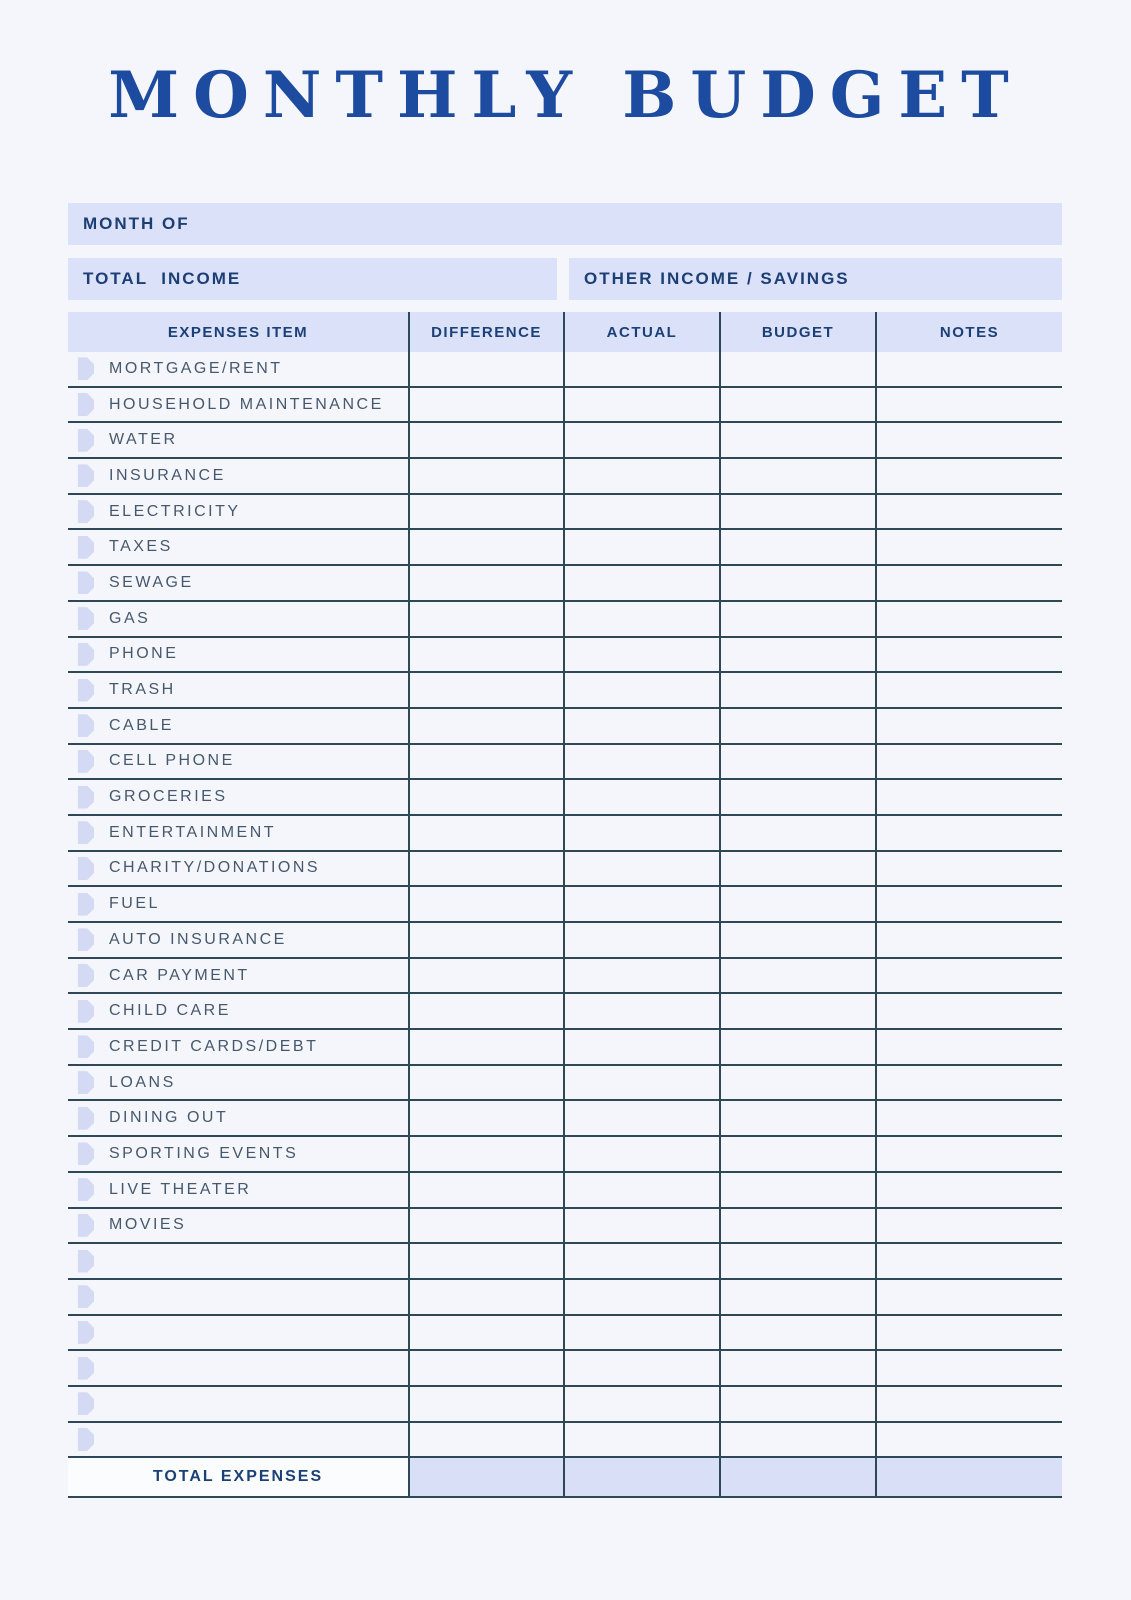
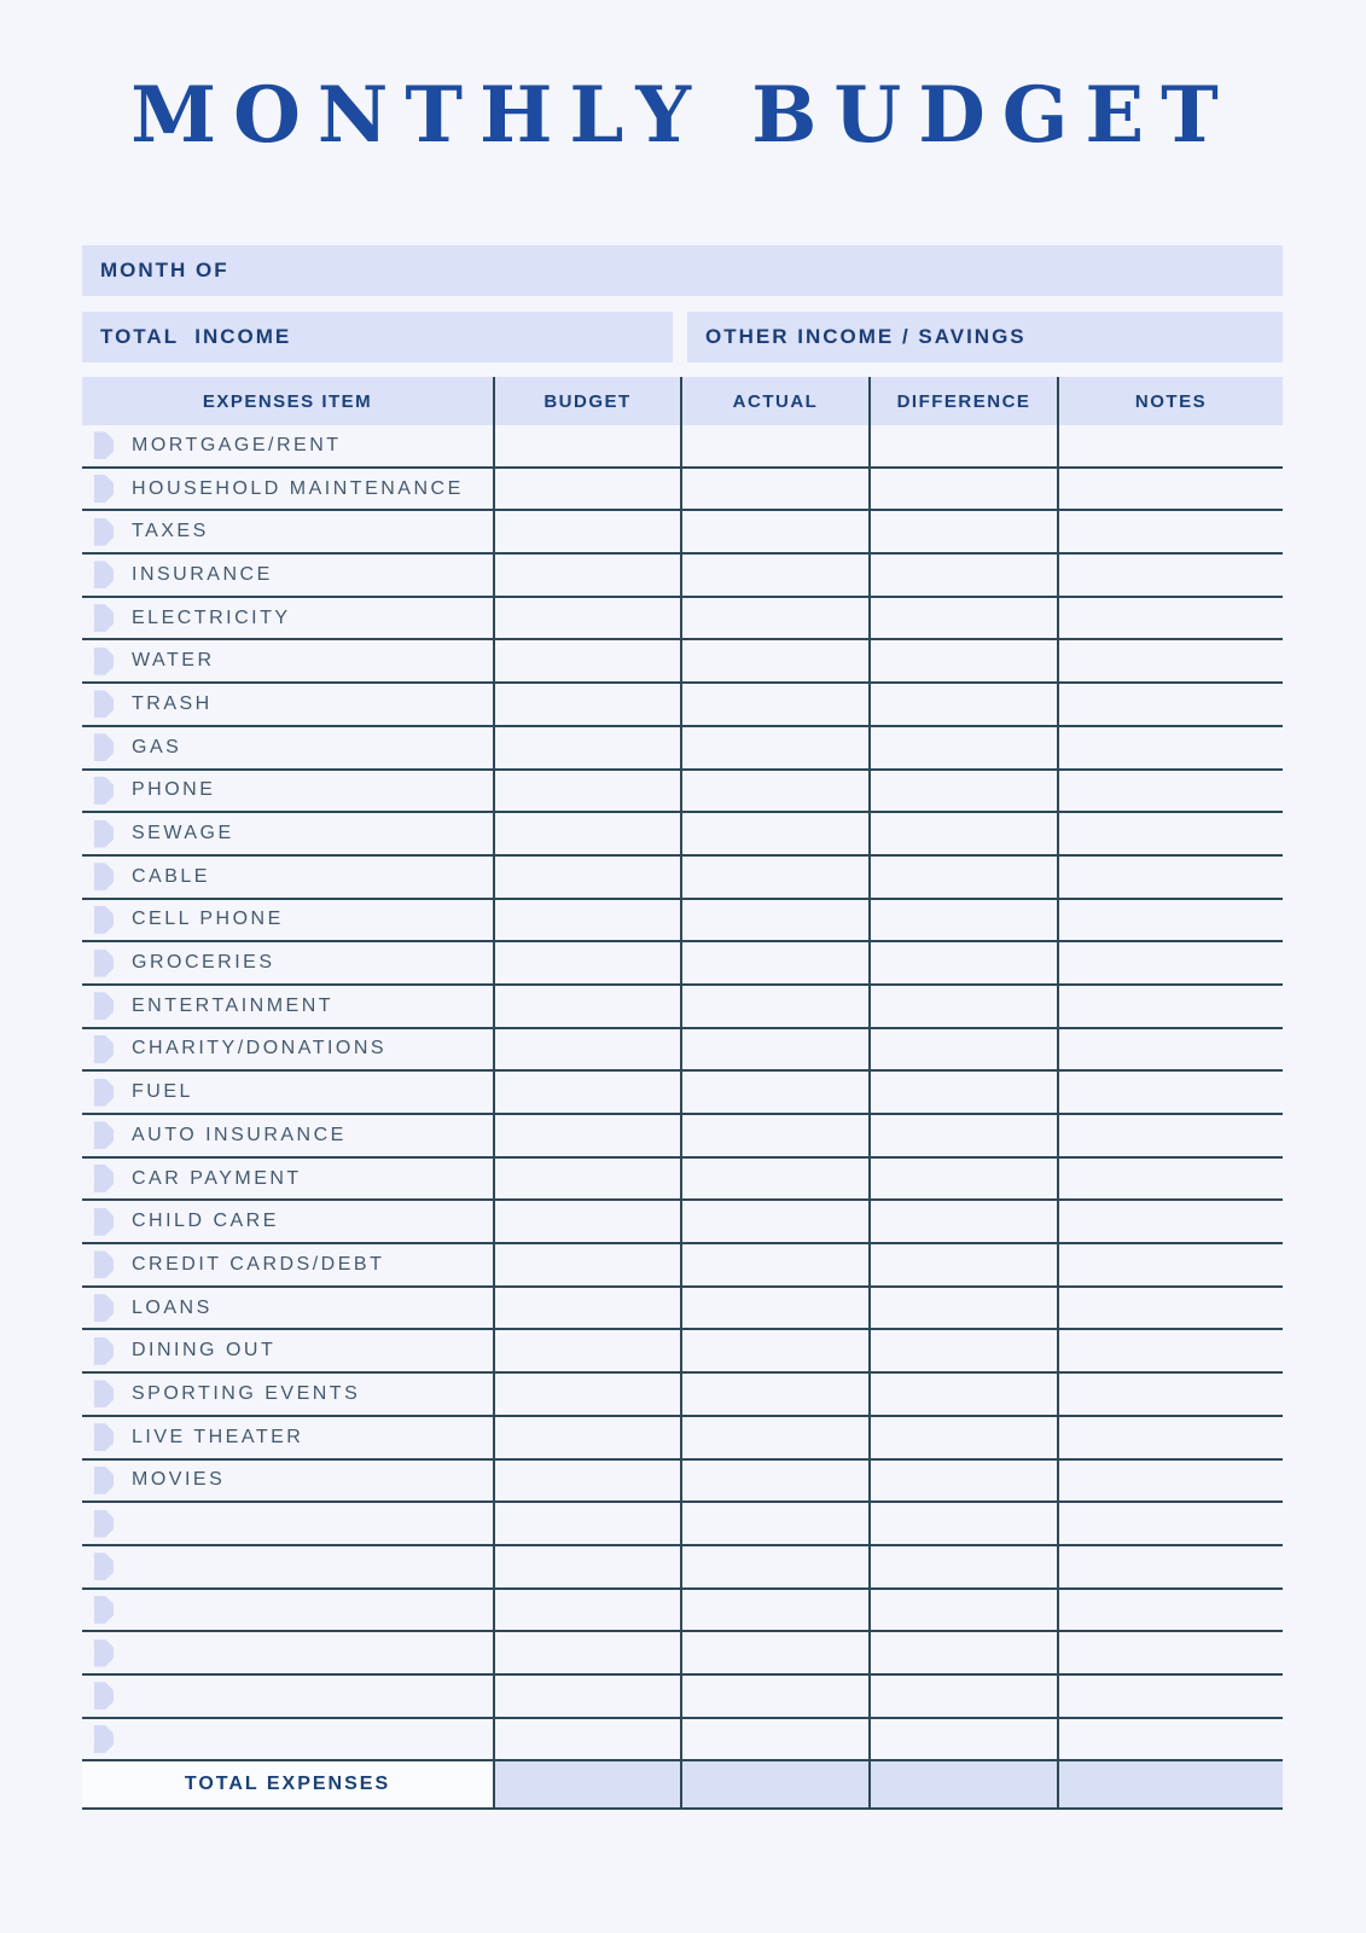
  MONTHLY BUDGET
  MONTH OF
  TOTAL INCOME
  OTHER INCOME / SAVINGS
  EXPENSES ITEM
- DIFFERENCE
+ BUDGET
  ACTUAL
- BUDGET
+ DIFFERENCE
  NOTES
  MORTGAGE/RENT
  HOUSEHOLD MAINTENANCE
- WATER
+ TAXES
  INSURANCE
  ELECTRICITY
- TAXES
+ WATER
- SEWAGE
+ TRASH
  GAS
  PHONE
- TRASH
+ SEWAGE
  CABLE
  CELL PHONE
  GROCERIES
  ENTERTAINMENT
  CHARITY/DONATIONS
  FUEL
  AUTO INSURANCE
  CAR PAYMENT
  CHILD CARE
  CREDIT CARDS/DEBT
  LOANS
  DINING OUT
  SPORTING EVENTS
  LIVE THEATER
  MOVIES
  TOTAL EXPENSES
